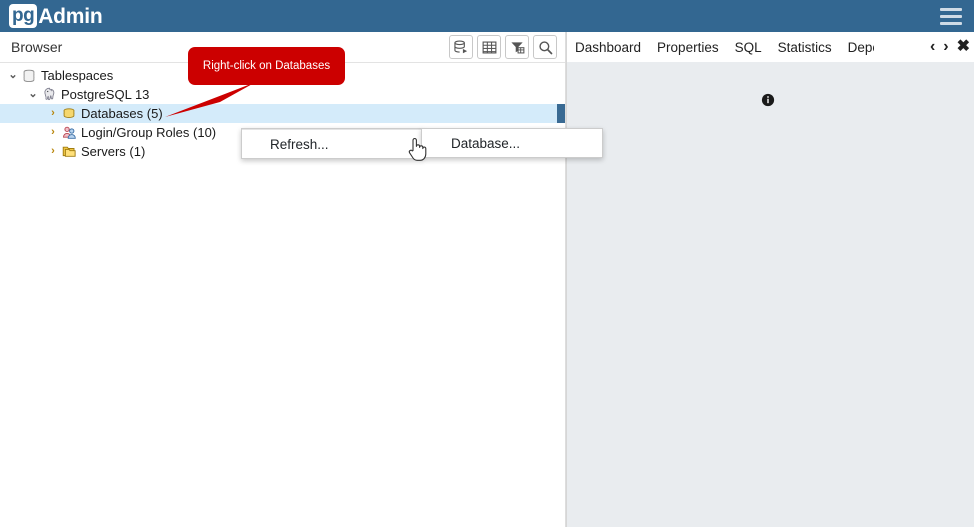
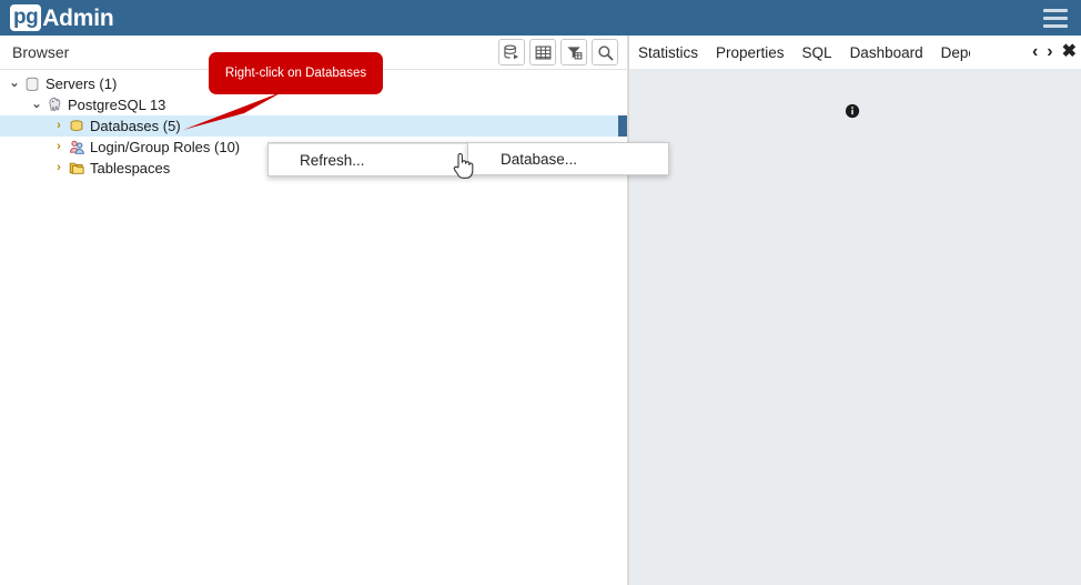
  pg
  Admin
  Browser
  ⌄
- Tablespaces
+ Servers (1)
  ⌄
  PostgreSQL 13
  ›
  Databases (5)
  ›
  Login/Group Roles (10)
  ›
- Servers (1)
+ Tablespaces
- Dashboard
+ Statistics
  Properties
  SQL
- Statistics
+ Dashboard
  ‹
  ›
  ✖
  Right-click on Databases
  Refresh...
  Database...
